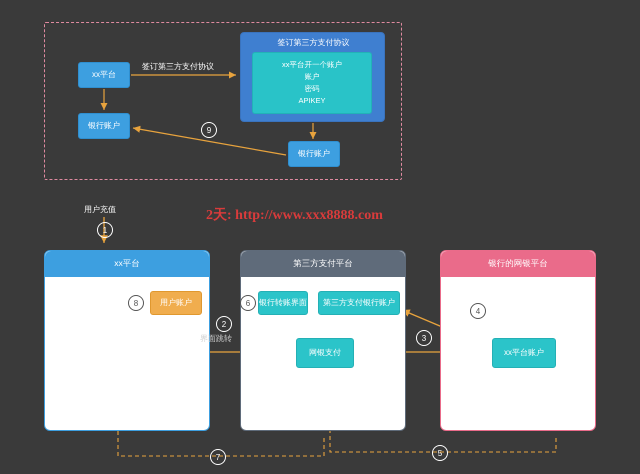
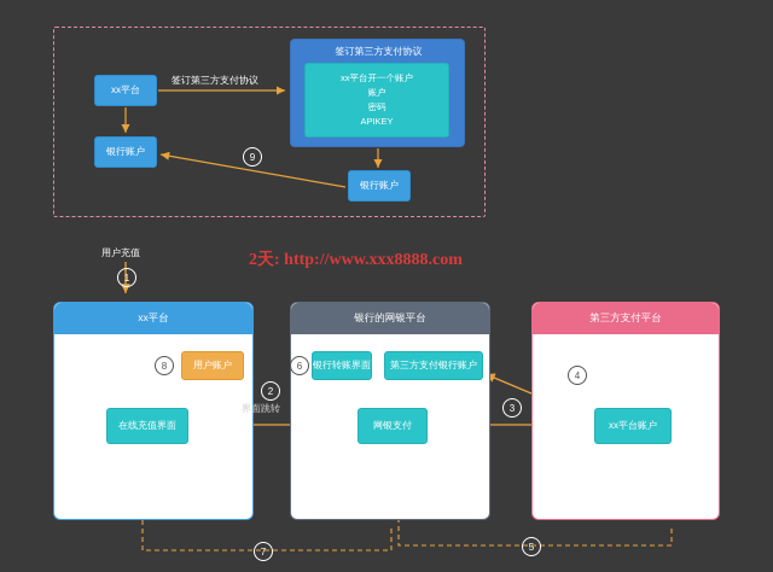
  xx平台
  银行账户
  银行账户
  签订第三方支付协议
  xx平台开一个账户
  账户
  密码
  APIKEY
  签订第三方支付协议
  9
  2天: http://www.xxx8888.com
  用户充值
  1
  xx平台
  用户账户
+ 在线充值界面
  8
- 第三方支付平台
+ 银行的网银平台
  银行转账界面
  第三方支付银行账户
  网银支付
  6
- 银行的网银平台
+ 第三方支付平台
  xx平台账户
  4
  2
  界面跳转
  3
  5
  7
